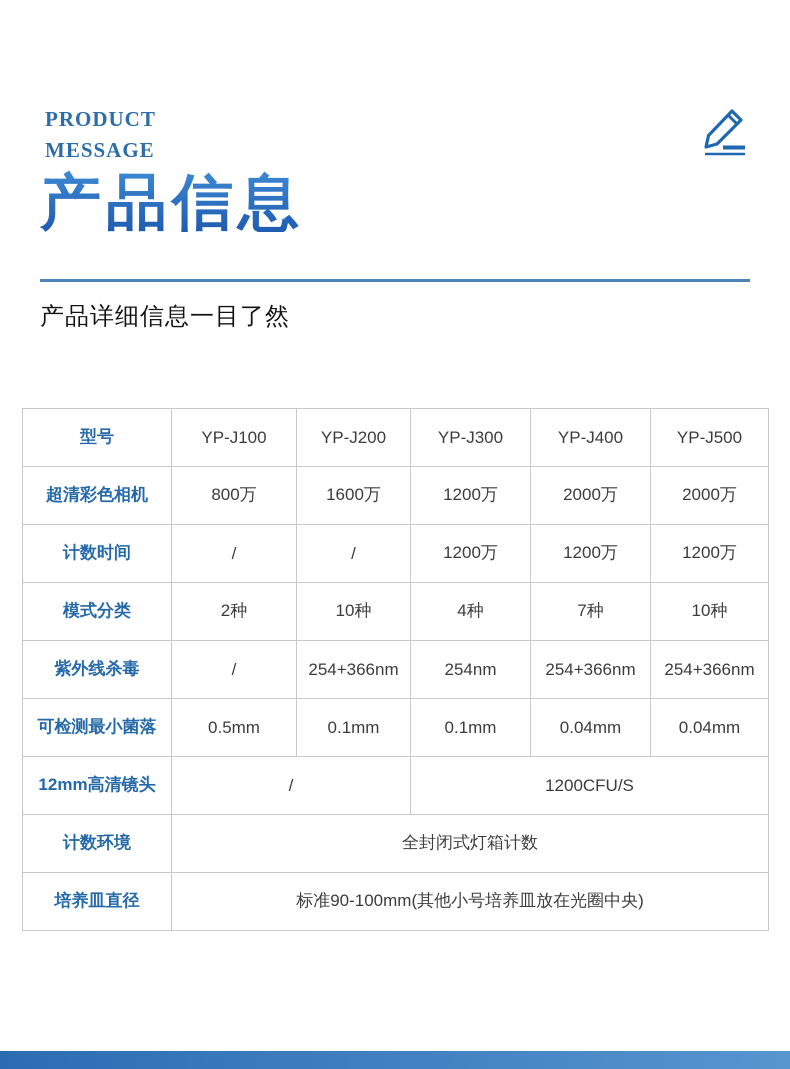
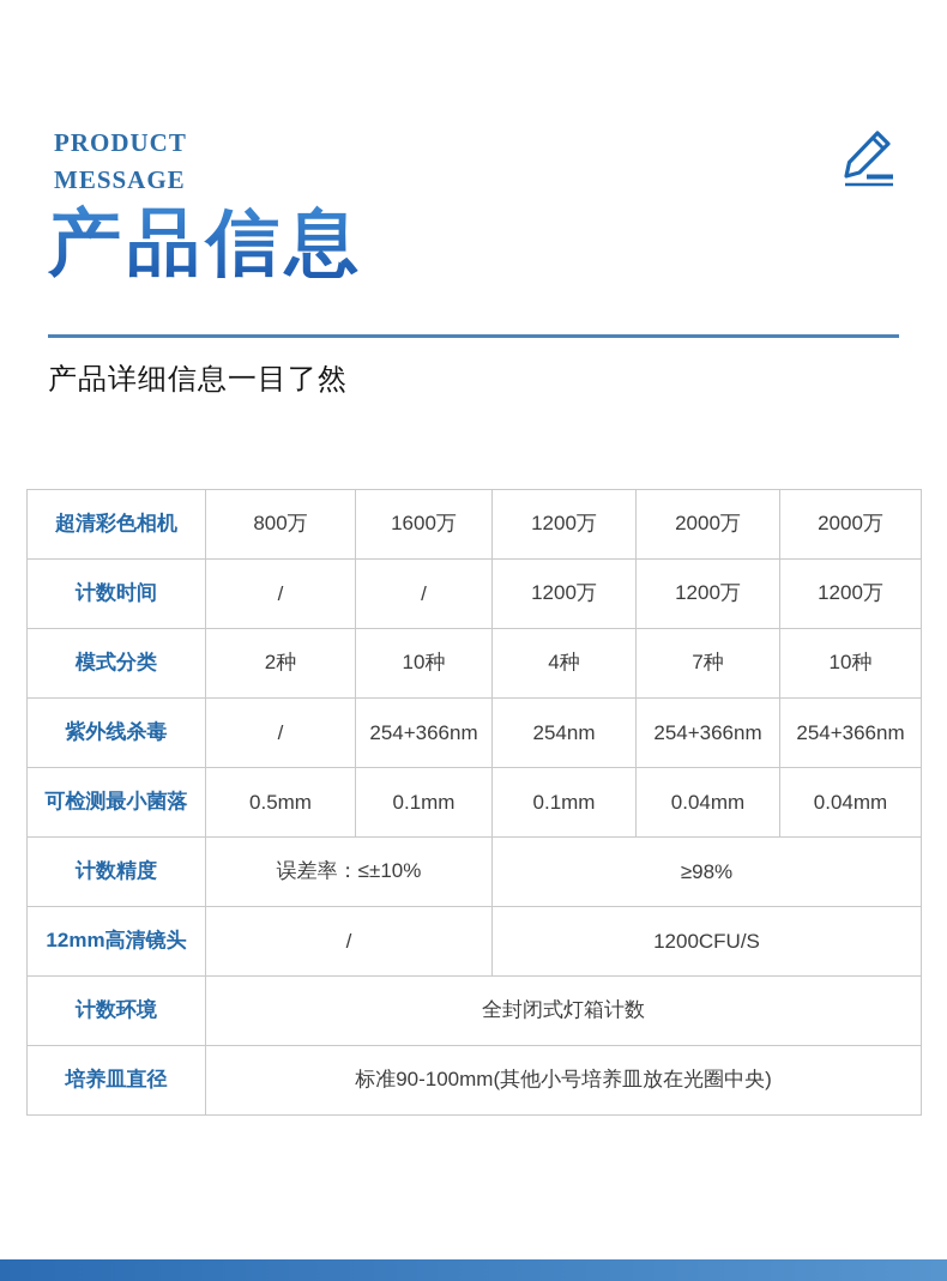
  PRODUCT
  MESSAGE
  产品信息
  产品详细信息一目了然
- 型号	YP-J100	YP-J200	YP-J300	YP-J400	YP-J500
  超清彩色相机	800万	1600万	1200万	2000万	2000万
  计数时间	/	/	1200万	1200万	1200万
  模式分类	2种	10种	4种	7种	10种
  紫外线杀毒	/	254+366nm	254nm	254+366nm	254+366nm
  可检测最小菌落	0.5mm	0.1mm	0.1mm	0.04mm	0.04mm
+ 计数精度	误差率：≤±10%	≥98%
  12mm高清镜头	/	1200CFU/S
  计数环境	全封闭式灯箱计数
  培养皿直径	标准90-100mm(其他小号培养皿放在光圈中央)
